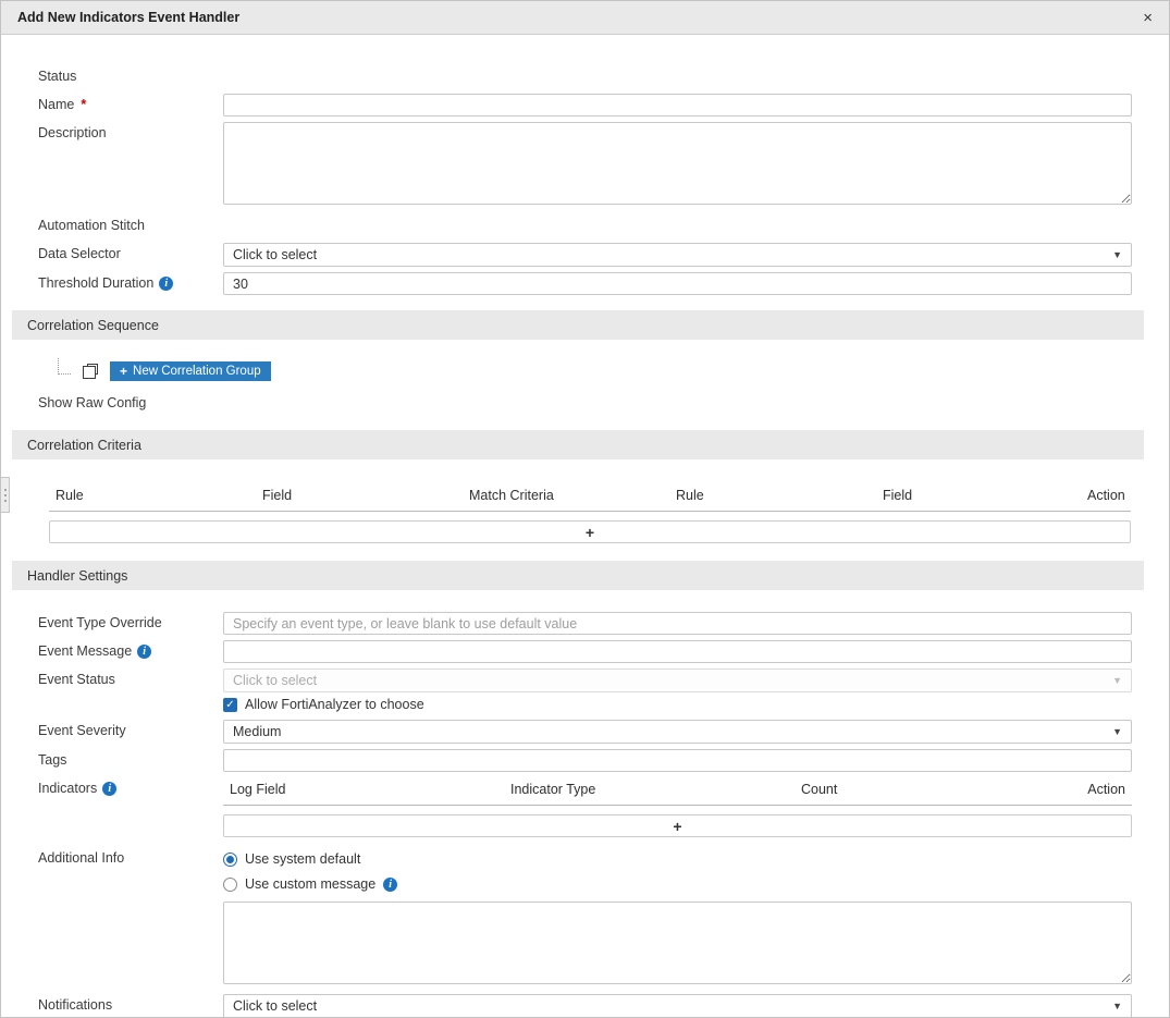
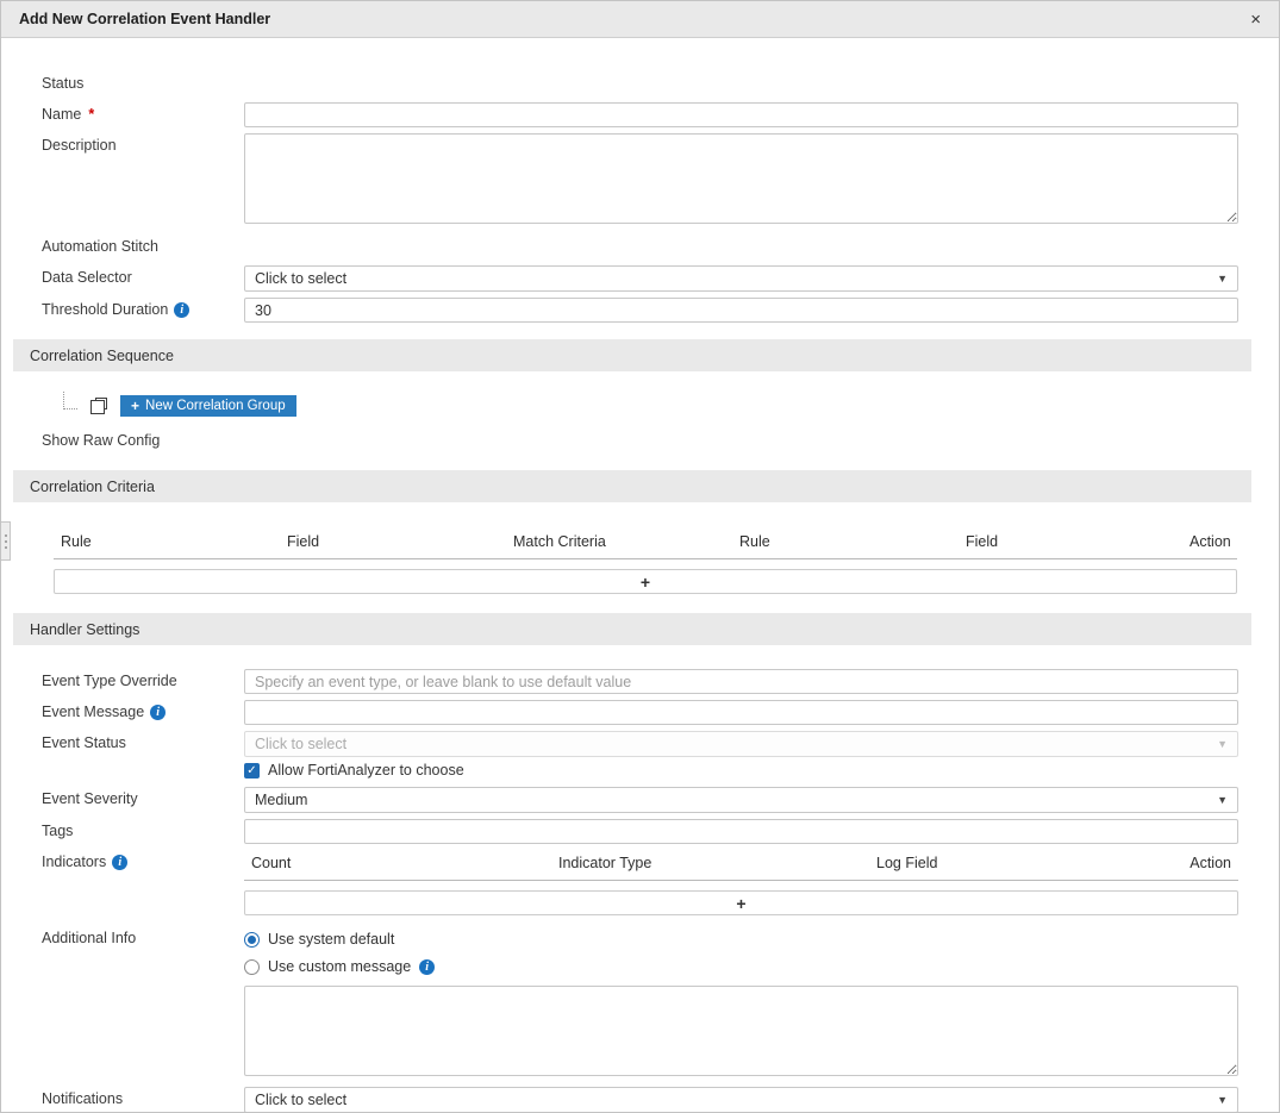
- Add New Indicators Event Handler
+ Add New Correlation Event Handler
  ×
  Status
  Name
  *
  Description
  Automation Stitch
  Data Selector
  Click to select
  ▼
  Threshold Duration
  i
  30
  Correlation Sequence
  +
  New Correlation Group
  Show Raw Config
  Correlation Criteria
  Rule
  Field
  Match Criteria
  Rule
  Field
  Action
  +
  Handler Settings
  Event Type Override
  Specify an event type, or leave blank to use default value
  Event Message
  i
  Event Status
  Click to select
  ▼
  ✓
  Allow FortiAnalyzer to choose
  Event Severity
  Medium
  ▼
  Tags
  Indicators
  i
- Log Field
+ Count
  Indicator Type
- Count
+ Log Field
  Action
  +
  Additional Info
  Use system default
  Use custom message
  i
  Notifications
  Click to select
  ▼
